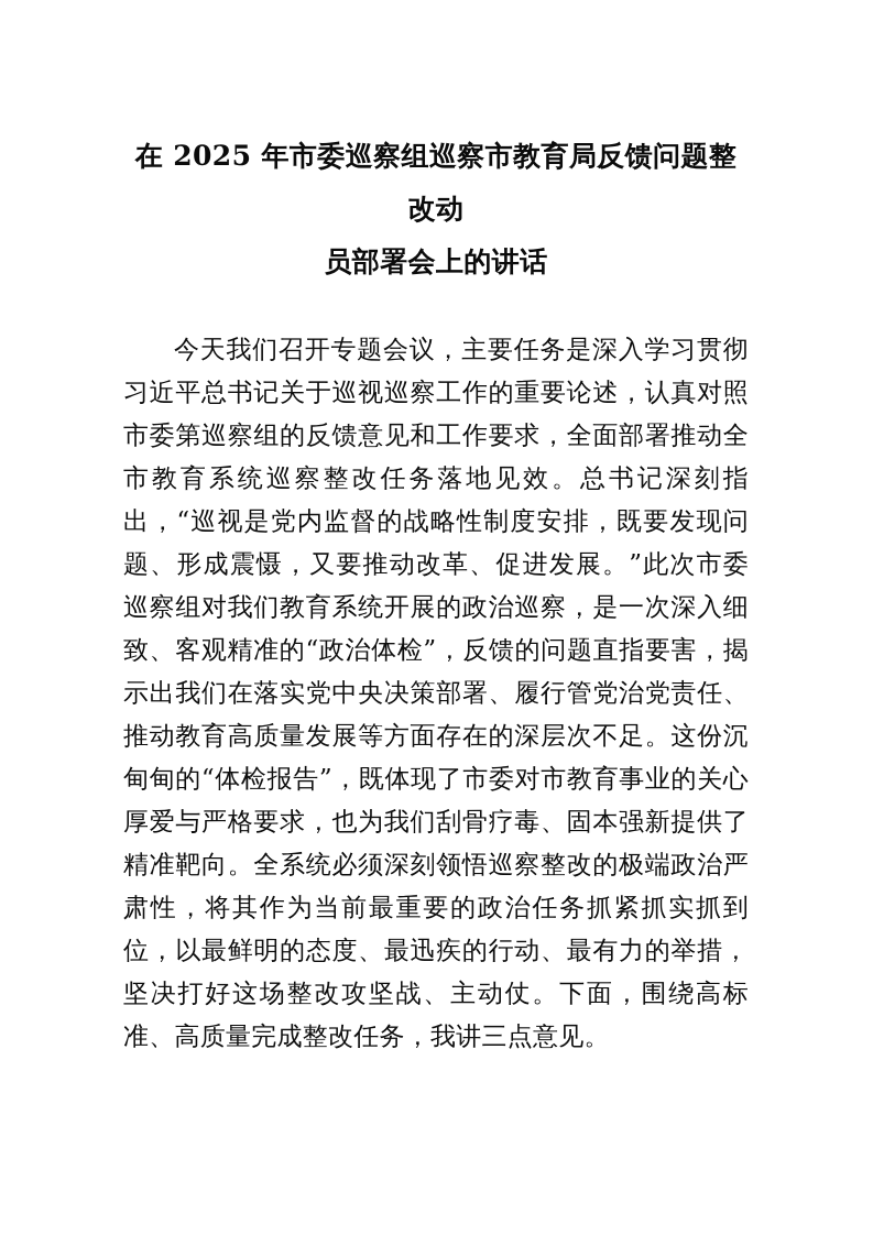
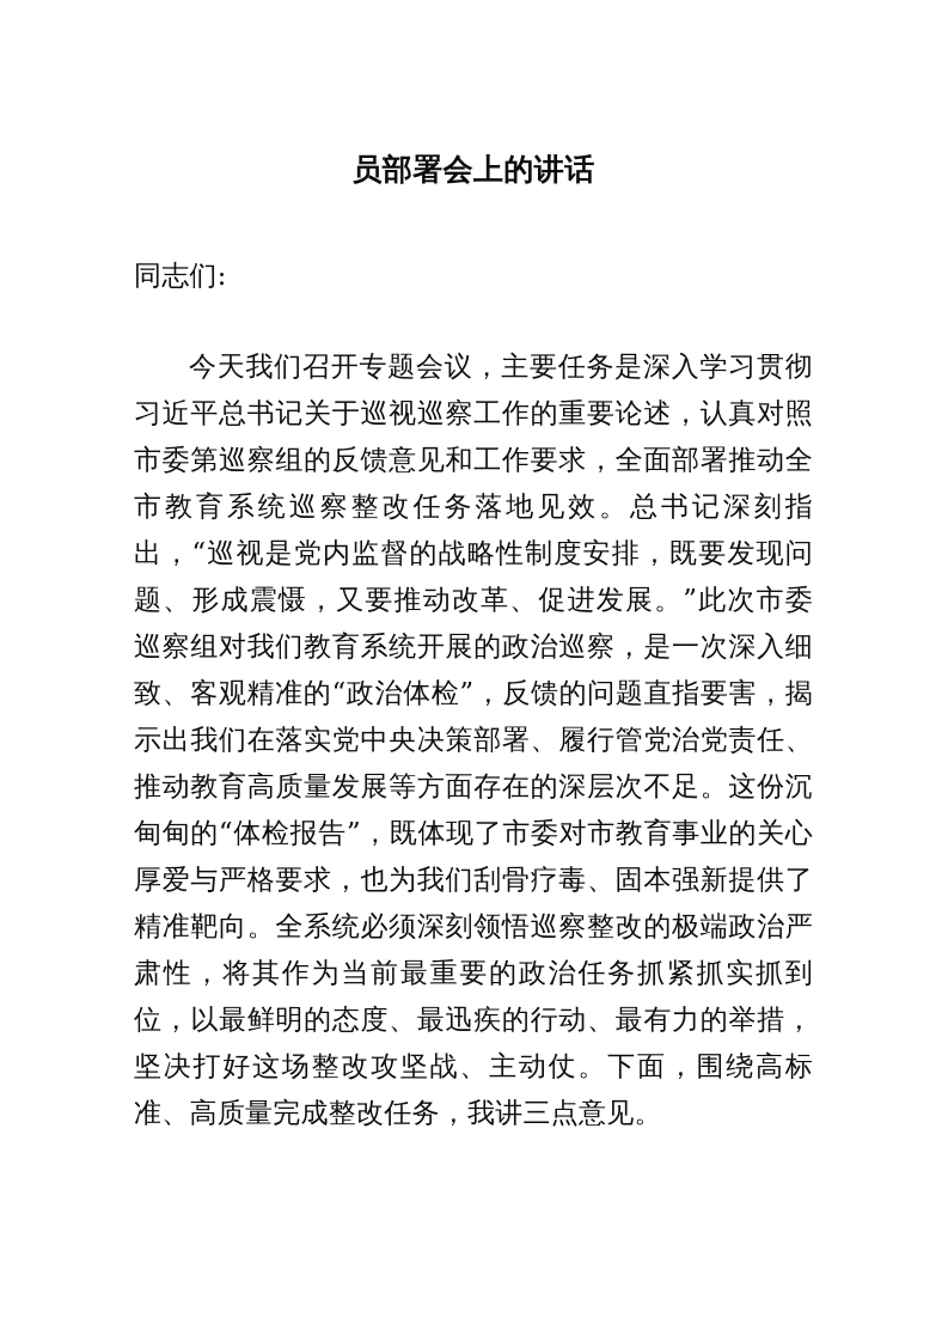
- 在 2025 年市委巡察组巡察市教育局反馈问题整改动
  员部署会上的讲话
+ 同志们:
  今天我们召开专题会议，主要任务是深入学习贯彻习近平总书记关于巡视巡察工作的重要论述，认真对照市委第巡察组的反馈意见和工作要求，全面部署推动全市教育系统巡察整改任务落地见效。总书记深刻指出，“巡视是党内监督的战略性制度安排，既要发现问题、形成震慑，又要推动改革、促进发展。”此次市委巡察组对我们教育系统开展的政治巡察，是一次深入细致、客观精准的“政治体检”，反馈的问题直指要害，揭示出我们在落实党中央决策部署、履行管党治党责任、推动教育高质量发展等方面存在的深层次不足。这份沉甸甸的“体检报告”，既体现了市委对市教育事业的关心厚爱与严格要求，也为我们刮骨疗毒、固本强新提供了精准靶向。全系统必须深刻领悟巡察整改的极端政治严肃性，将其作为当前最重要的政治任务抓紧抓实抓到位，以最鲜明的态度、最迅疾的行动、最有力的举措，坚决打好这场整改攻坚战、主动仗。下面，围绕高标准、高质量完成整改任务，我讲三点意见。
